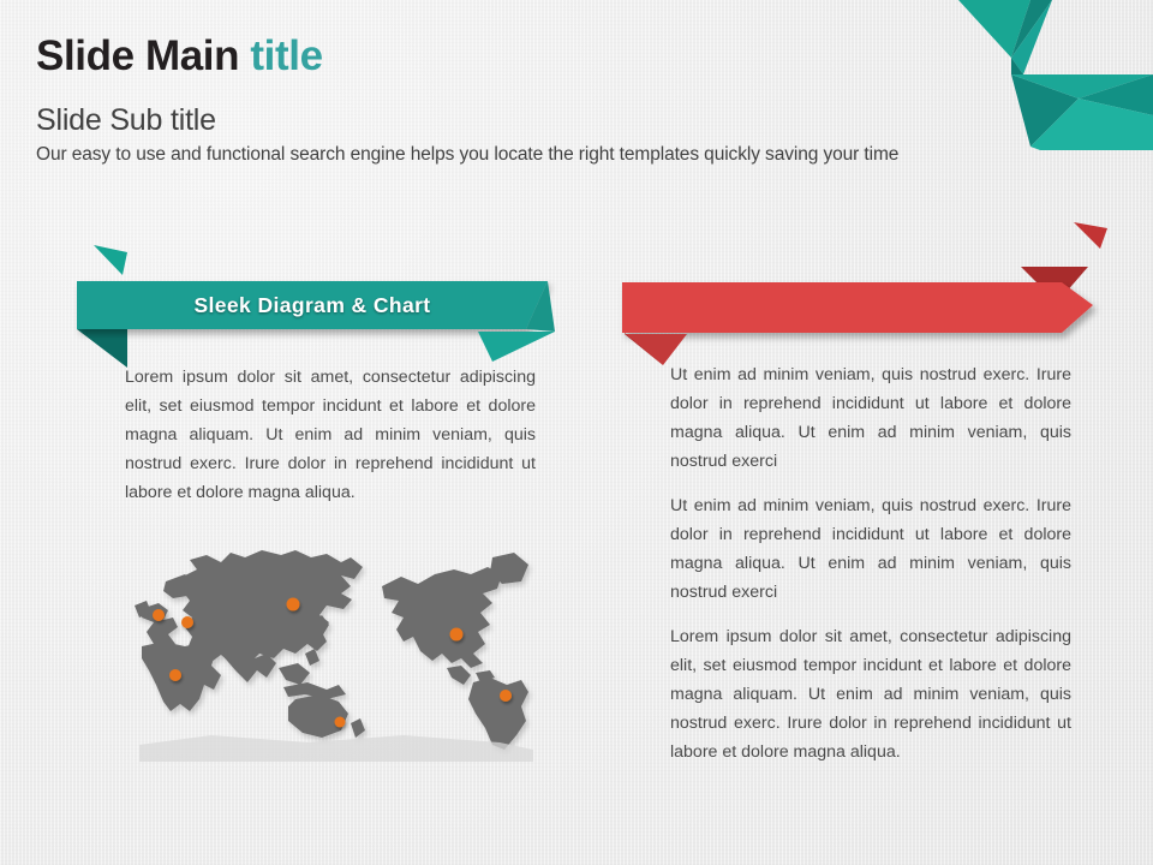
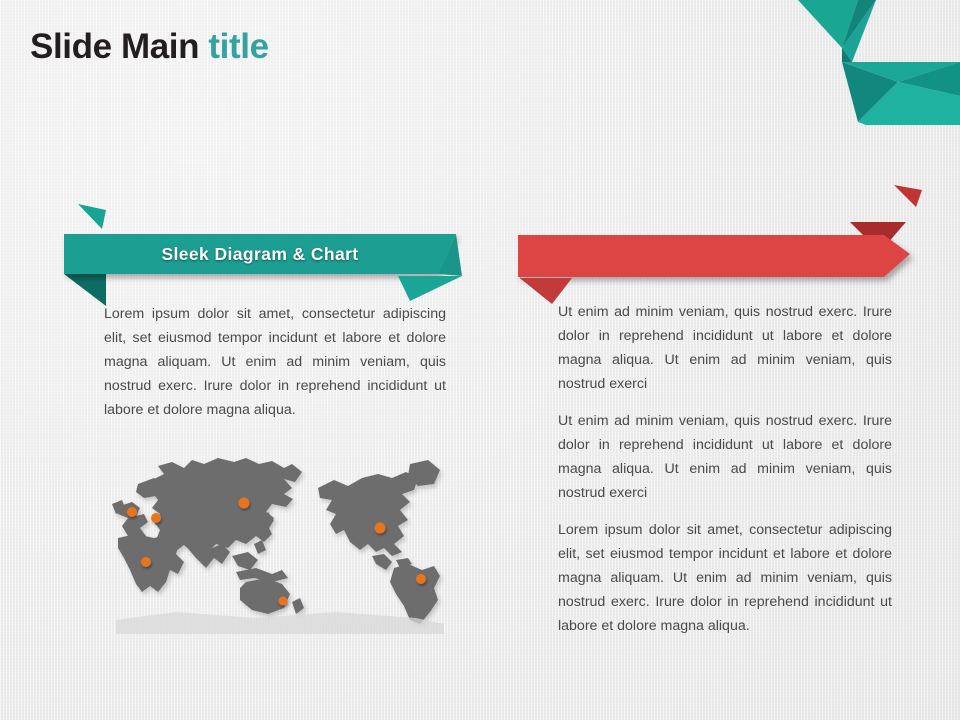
  Slide Main title
- Slide Sub title
- Our easy to use and functional search engine helps you locate the right templates quickly saving your time
  Sleek Diagram & Chart
  Lorem ipsum dolor sit amet, consectetur adipiscing elit, set eiusmod tempor incidunt et labore et dolore magna aliquam. Ut enim ad minim veniam, quis nostrud exerc. Irure dolor in reprehend incididunt ut labore et dolore magna aliqua.
  Ut enim ad minim veniam, quis nostrud exerc. Irure dolor in reprehend incididunt ut labore et dolore magna aliqua. Ut enim ad minim veniam, quis nostrud exerci
  Ut enim ad minim veniam, quis nostrud exerc. Irure dolor in reprehend incididunt ut labore et dolore magna aliqua. Ut enim ad minim veniam, quis nostrud exerci
  Lorem ipsum dolor sit amet, consectetur adipiscing elit, set eiusmod tempor incidunt et labore et dolore magna aliquam. Ut enim ad minim veniam, quis nostrud exerc. Irure dolor in reprehend incididunt ut labore et dolore magna aliqua.
